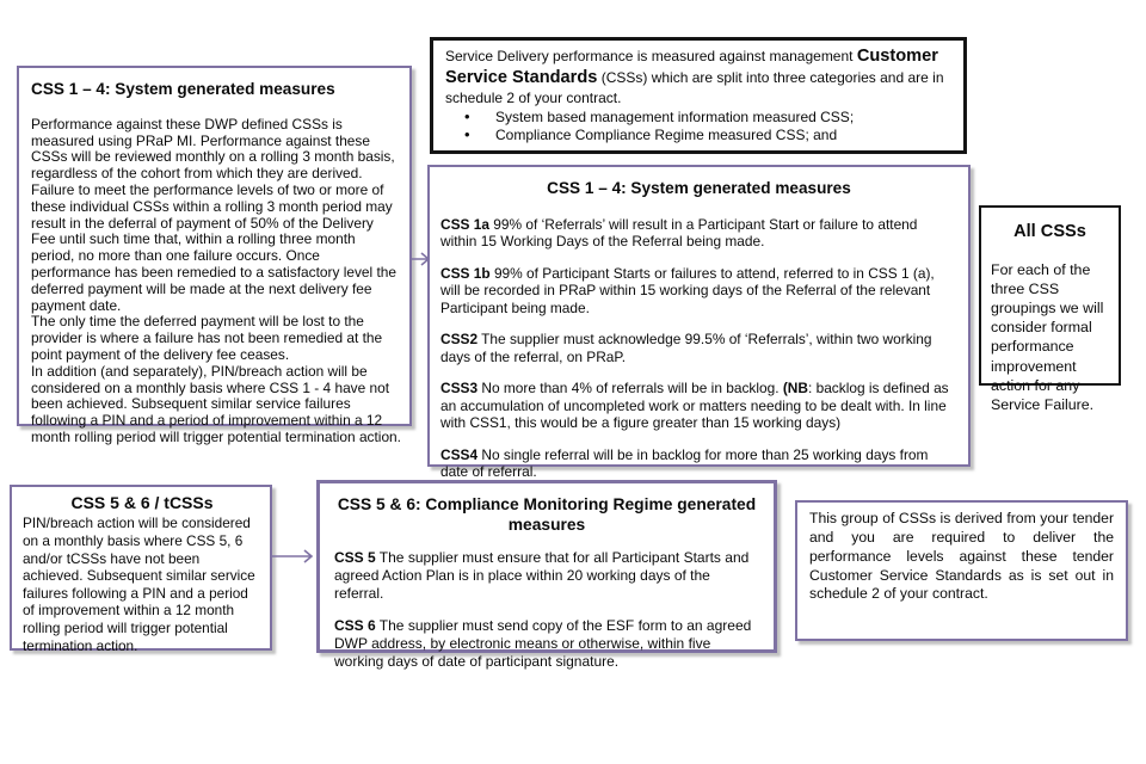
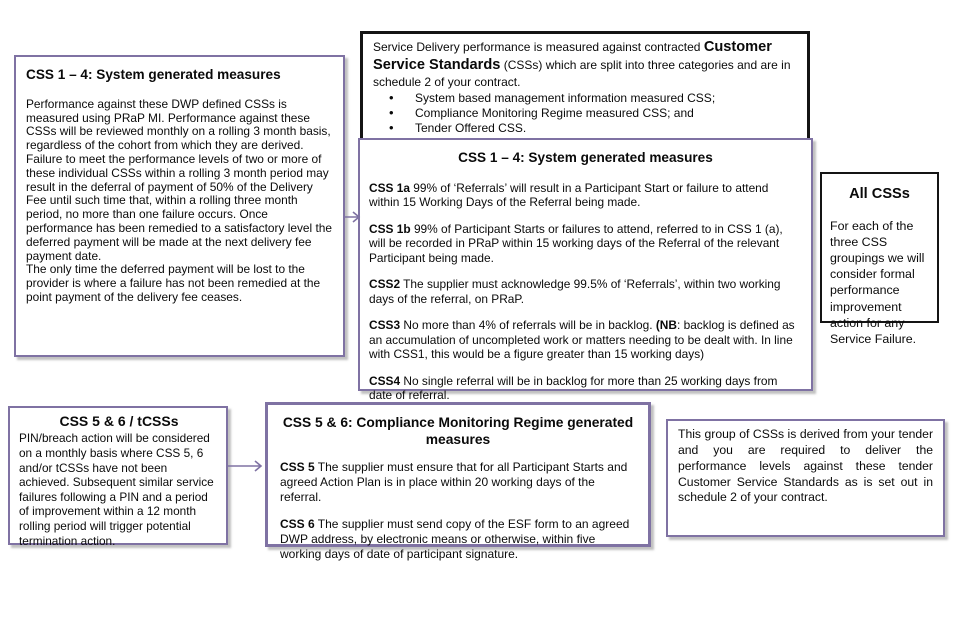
  CSS 1 – 4: System generated measures
  Performance against these DWP defined CSSs is measured using PRaP MI. Performance against these CSSs will be reviewed monthly on a rolling 3 month basis, regardless of the cohort from which they are derived. Failure to meet the performance levels of two or more of these individual CSSs within a rolling 3 month period may result in the deferral of payment of 50% of the Delivery Fee until such time that, within a rolling three month period, no more than one failure occurs. Once performance has been remedied to a satisfactory level the deferred payment will be made at the next delivery fee payment date.
  The only time the deferred payment will be lost to the provider is where a failure has not been remedied at the point payment of the delivery fee ceases.
- In addition (and separately), PIN/breach action will be considered on a monthly basis where CSS 1 - 4 have not been achieved. Subsequent similar service failures following a PIN and a period of improvement within a 12 month rolling period will trigger potential termination action.
- Service Delivery performance is measured against management Customer Service Standards (CSSs) which are split into three categories and are in schedule 2 of your contract.
+ Service Delivery performance is measured against contracted Customer Service Standards (CSSs) which are split into three categories and are in schedule 2 of your contract.
  System based management information measured CSS;
- Compliance Compliance Regime measured CSS; and
+ Compliance Monitoring Regime measured CSS; and
+ Tender Offered CSS.
  CSS 1 – 4: System generated measures
  CSS 1a 99% of ‘Referrals’ will result in a Participant Start or failure to attend within 15 Working Days of the Referral being made.
  CSS 1b 99% of Participant Starts or failures to attend, referred to in CSS 1 (a), will be recorded in PRaP within 15 working days of the Referral of the relevant Participant being made.
  CSS2 The supplier must acknowledge 99.5% of ‘Referrals’, within two working days of the referral, on PRaP.
  CSS3 No more than 4% of referrals will be in backlog. (NB: backlog is defined as an accumulation of uncompleted work or matters needing to be dealt with. In line with CSS1, this would be a figure greater than 15 working days)
  CSS4 No single referral will be in backlog for more than 25 working days from date of referral.
  All CSSs
  For each of the three CSS groupings we will consider formal performance improvement action for any Service Failure.
  CSS 5 & 6 / tCSSs
  PIN/breach action will be considered on a monthly basis where CSS 5, 6 and/or tCSSs have not been achieved. Subsequent similar service failures following a PIN and a period of improvement within a 12 month rolling period will trigger potential termination action.
  CSS 5 & 6: Compliance Monitoring Regime generated measures
  CSS 5 The supplier must ensure that for all Participant Starts and agreed Action Plan is in place within 20 working days of the referral.
  CSS 6 The supplier must send copy of the ESF form to an agreed DWP address, by electronic means or otherwise, within five working days of date of participant signature.
  This group of CSSs is derived from your tender and you are required to deliver the performance levels against these tender Customer Service Standards as is set out in schedule 2 of your contract.
